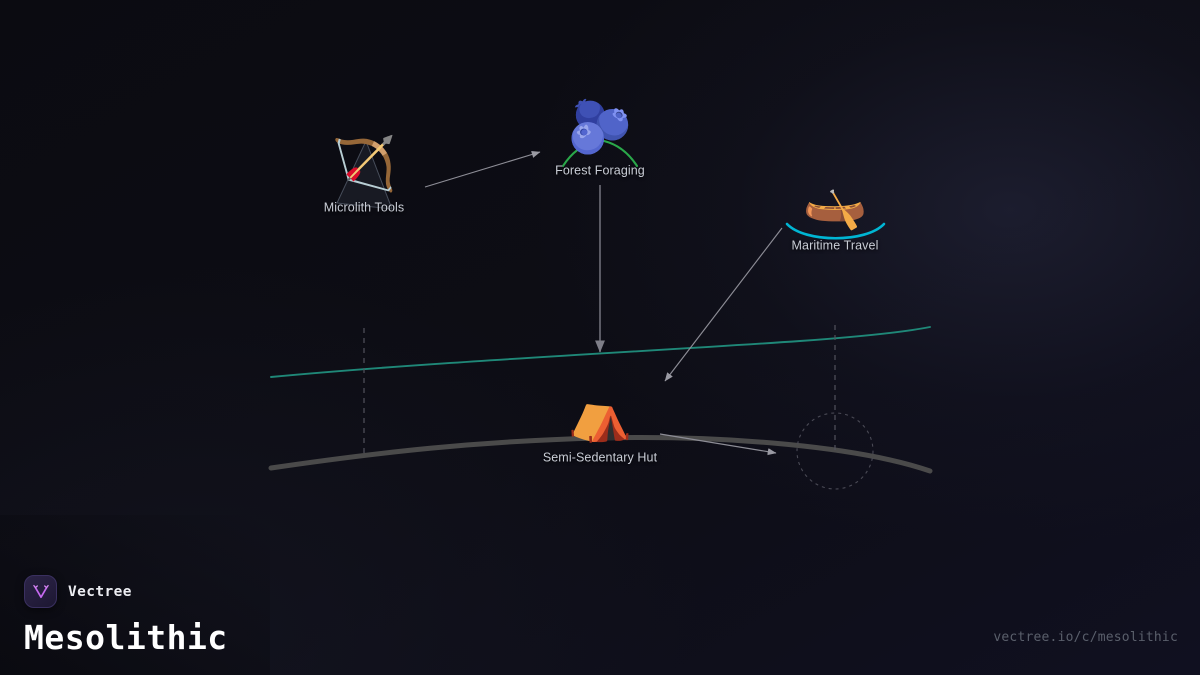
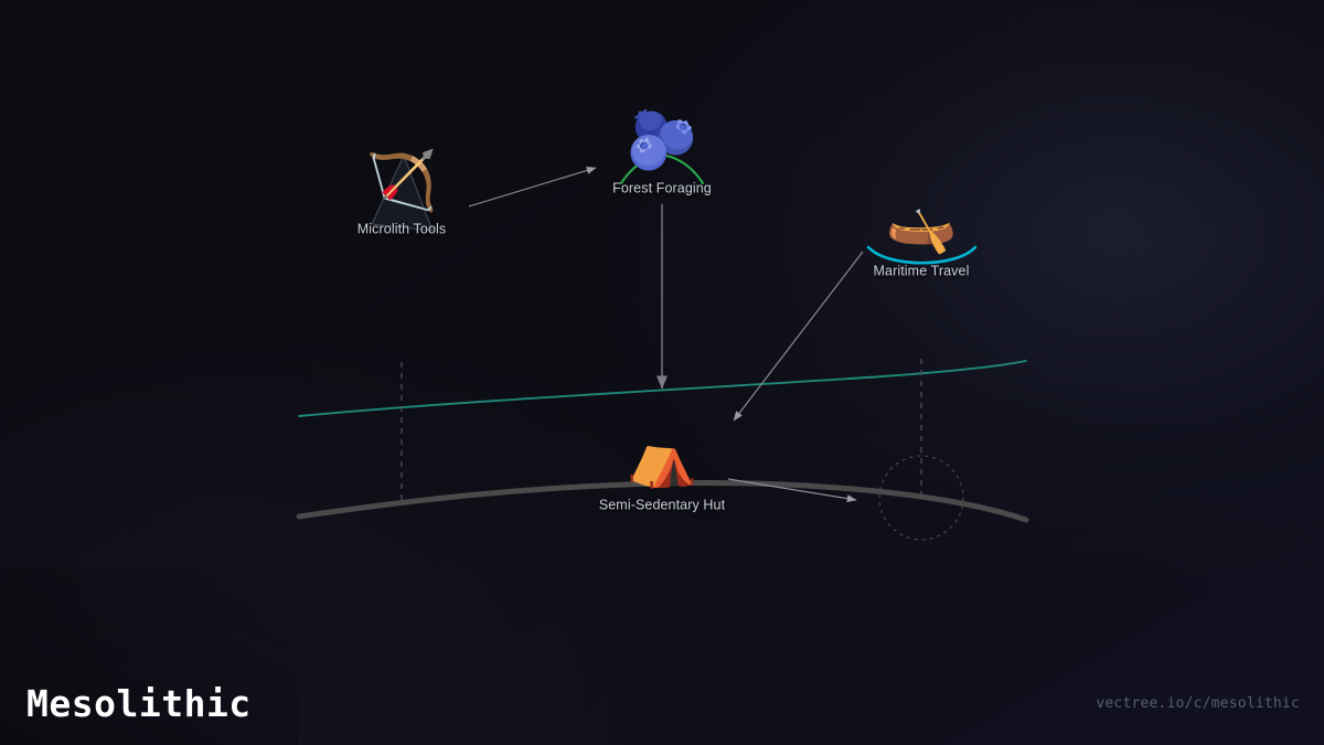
  🏹
  Microlith Tools
  🫐
  Forest Foraging
  🛶
  Maritime Travel
  ⛺
  Semi-Sedentary Hut
- Vectree
  Mesolithic
  vectree.io/c/mesolithic
